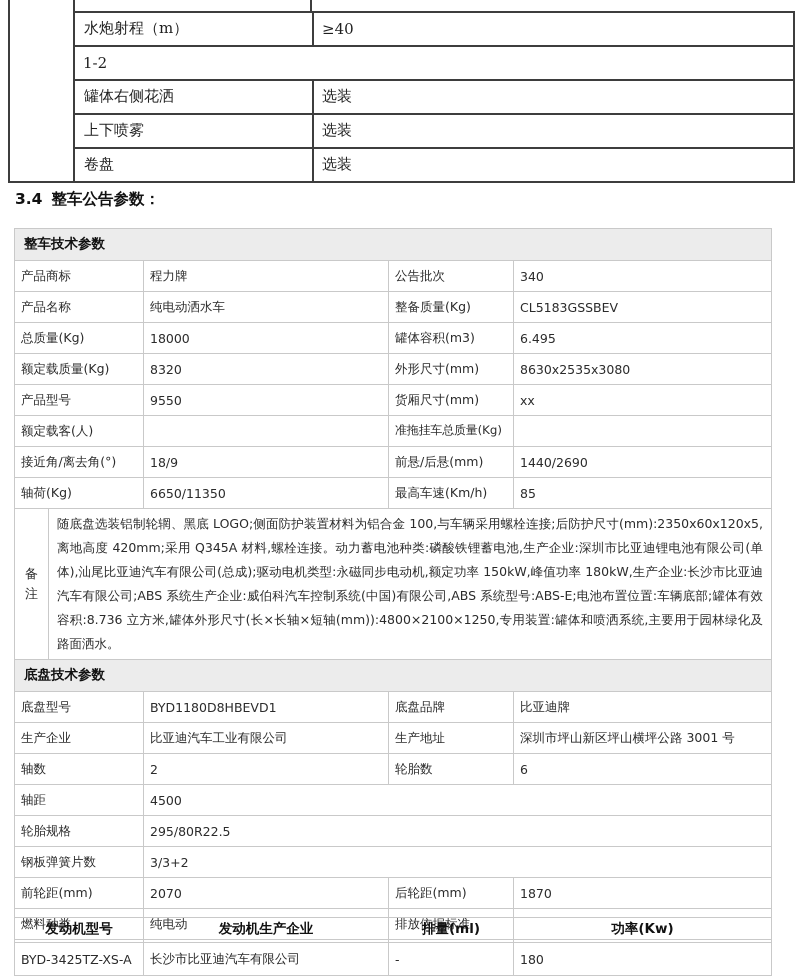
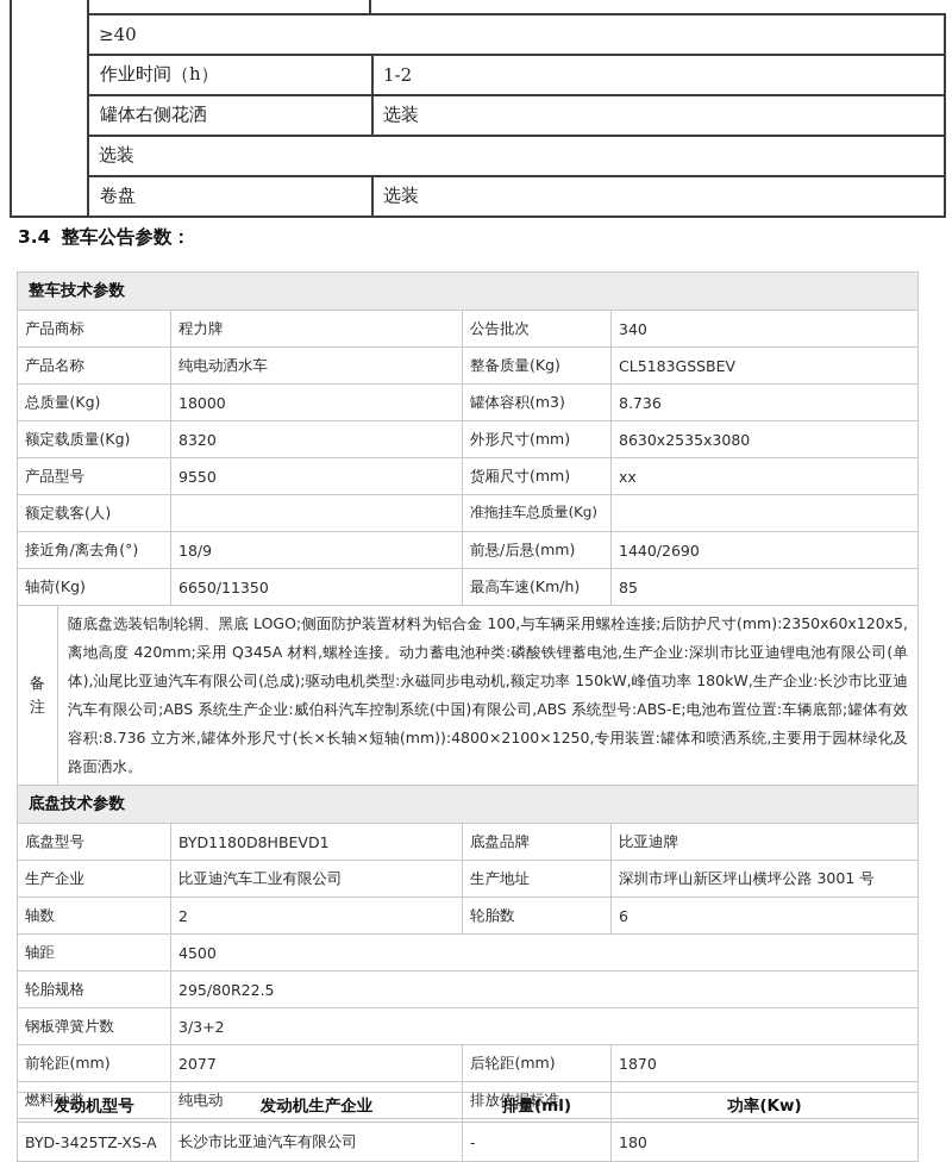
- 水炮射程（m）
  ≥40
+ 作业时间（h）
  1-2
  罐体右侧花洒
  选装
- 上下喷雾
  选装
  卷盘
  选装
  3.4 整车公告参数：
  整车技术参数
  产品商标	程力牌	公告批次	340
  产品名称	纯电动洒水车	整备质量(Kg)	CL5183GSSBEV
- 总质量(Kg)	18000	罐体容积(m3)	6.495
+ 总质量(Kg)	18000	罐体容积(m3)	8.736
  额定载质量(Kg)	8320	外形尺寸(mm)	8630x2535x3080
  产品型号	9550	货厢尺寸(mm)	xx
  额定载客(人)		准拖挂车总质量(Kg)
  接近角/离去角(°)	18/9	前悬/后悬(mm)	1440/2690
  轴荷(Kg)	6650/11350	最高车速(Km/h)	85
  备 注 随底盘选装铝制轮辋、黑底 LOGO;侧面防护装置材料为铝合金 100,与车辆采用螺栓连接;后防护尺寸(mm):2350x60x120x5,离地高度 420mm;采用 Q345A 材料,螺栓连接。动力蓄电池种类:磷酸铁锂蓄电池,生产企业:深圳市比亚迪锂电池有限公司(单体),汕尾比亚迪汽车有限公司(总成);驱动电机类型:永磁同步电动机,额定功率 150kW,峰值功率 180kW,生产企业:长沙市比亚迪汽车有限公司;ABS 系统生产企业:威伯科汽车控制系统(中国)有限公司,ABS 系统型号:ABS-E;电池布置位置:车辆底部;罐体有效容积:8.736 立方米,罐体外形尺寸(长×长轴×短轴(mm)):4800×2100×1250,专用装置:罐体和喷洒系统,主要用于园林绿化及路面洒水。
  底盘技术参数
  底盘型号	BYD1180D8HBEVD1	底盘品牌	比亚迪牌
  生产企业	比亚迪汽车工业有限公司	生产地址	深圳市坪山新区坪山横坪公路 3001 号
  轴数	2	轮胎数	6
  轴距	4500
  轮胎规格	295/80R22.5
  钢板弹簧片数	3/3+2
- 前轮距(mm)	2070	后轮距(mm)	1870
+ 前轮距(mm)	2077	后轮距(mm)	1870
  燃料种类	纯电动	排放依据标准
  发动机型号	发动机生产企业	排量(ml)	功率(Kw)
  BYD-3425TZ-XS-A	长沙市比亚迪汽车有限公司	-	180
